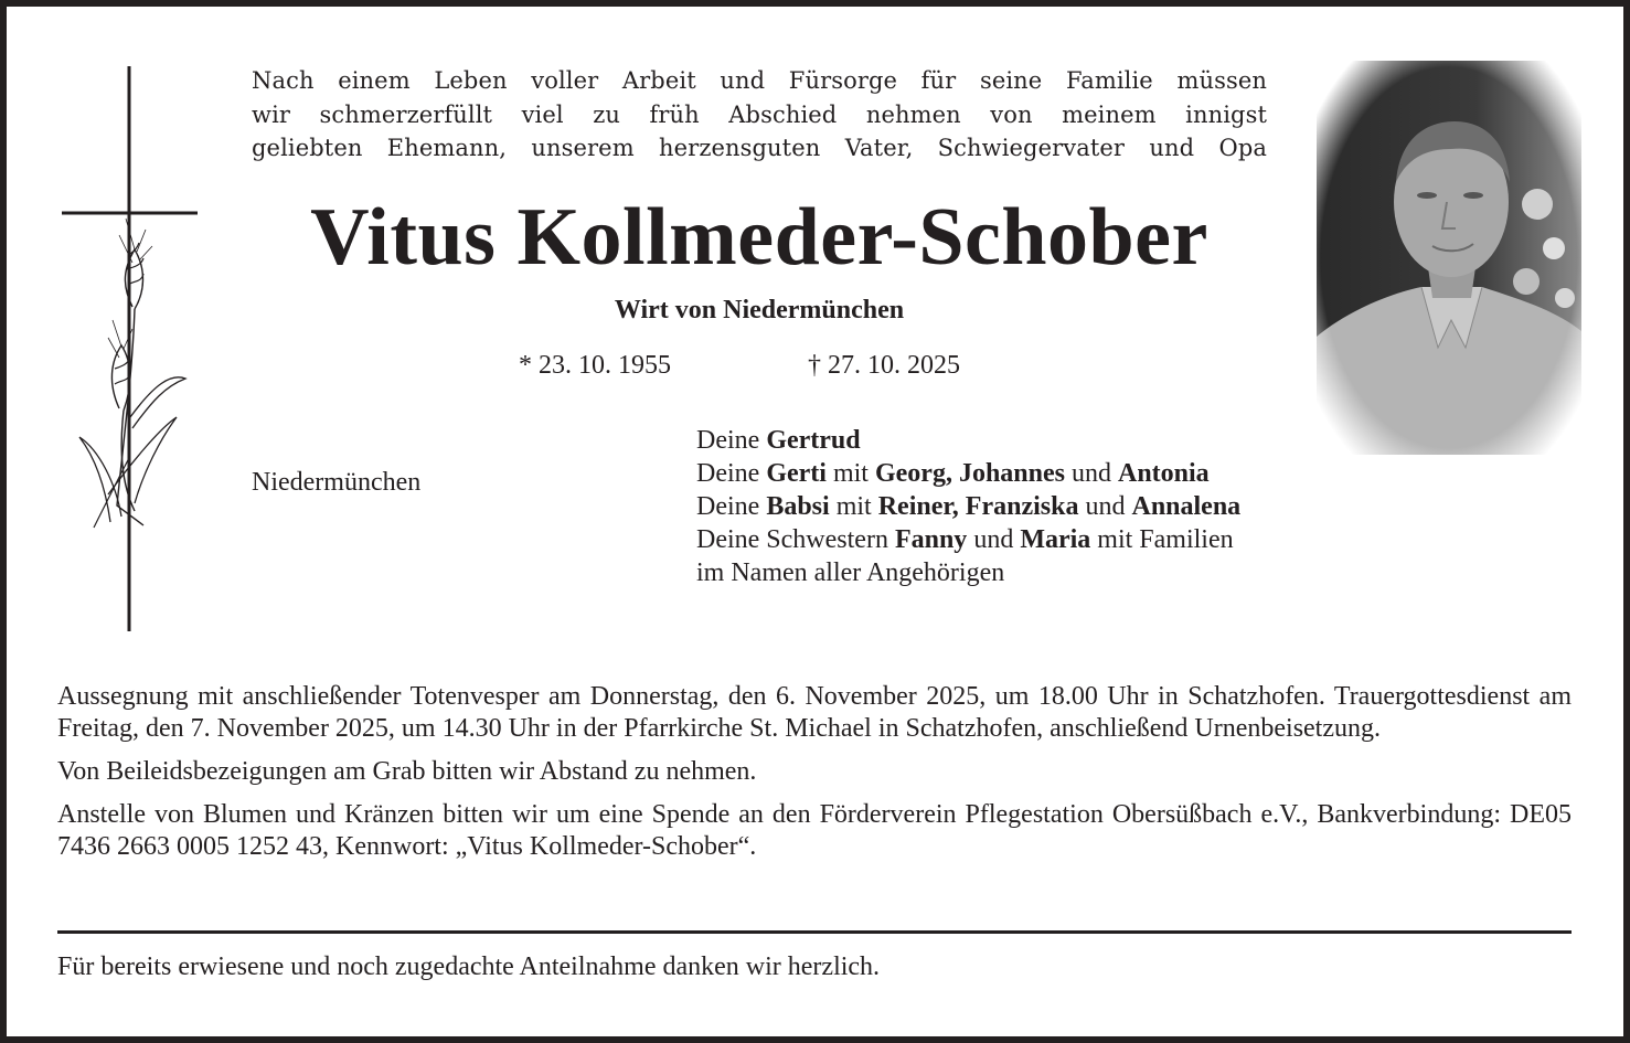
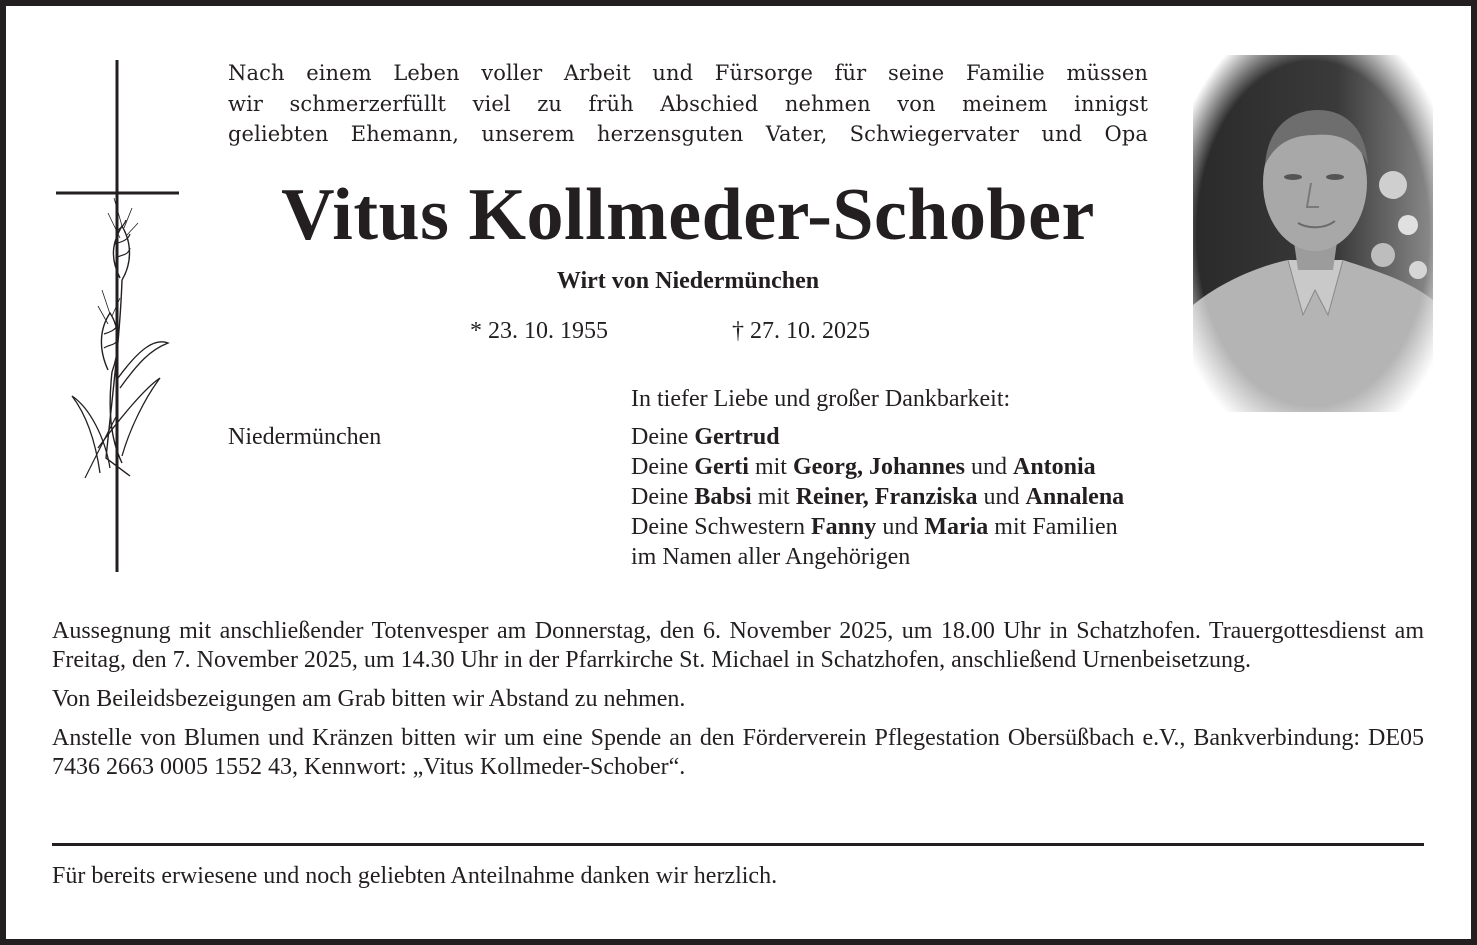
  Nach einem Leben voller Arbeit und Fürsorge für seine Familie müssen
  wir schmerzerfüllt viel zu früh Abschied nehmen von meinem innigst
  geliebten Ehemann, unserem herzensguten Vater, Schwiegervater und Opa
  Vitus Kollmeder-Schober
  Wirt von Niedermünchen
  * 23. 10. 1955
  † 27. 10. 2025
  Niedermünchen
+ In tiefer Liebe und großer Dankbarkeit:
  Deine Gertrud
  Deine Gerti mit Georg, Johannes und Antonia
  Deine Babsi mit Reiner, Franziska und Annalena
  Deine Schwestern Fanny und Maria mit Familien
  im Namen aller Angehörigen
  Aussegnung mit anschließender Totenvesper am Donnerstag, den 6. November 2025, um 18.00 Uhr in Schatzhofen. Trauergottesdienst am Freitag, den 7. November 2025, um 14.30 Uhr in der Pfarrkirche St. Michael in Schatzhofen, anschließend Urnenbeisetzung.
  Von Beileidsbezeigungen am Grab bitten wir Abstand zu nehmen.
- Anstelle von Blumen und Kränzen bitten wir um eine Spende an den Förderverein Pflegestation Ober­süßbach e.V., Bankverbindung: DE05 7436 2663 0005 1252 43, Kennwort: „Vitus Kollmeder-Schober“.
+ Anstelle von Blumen und Kränzen bitten wir um eine Spende an den Förderverein Pflegestation Ober­süßbach e.V., Bankverbindung: DE05 7436 2663 0005 1552 43, Kennwort: „Vitus Kollmeder-Schober“.
- Für bereits erwiesene und noch zugedachte Anteilnahme danken wir herzlich.
+ Für bereits erwiesene und noch geliebten Anteilnahme danken wir herzlich.
